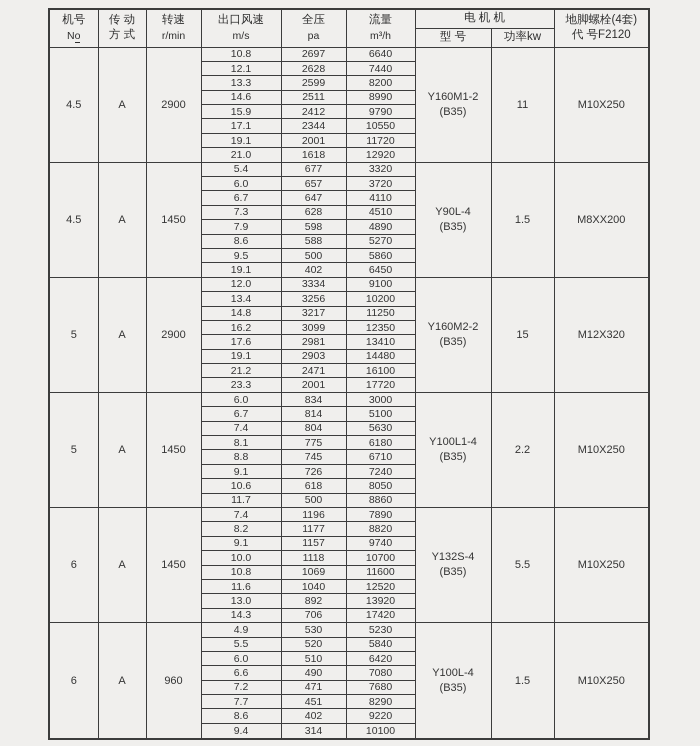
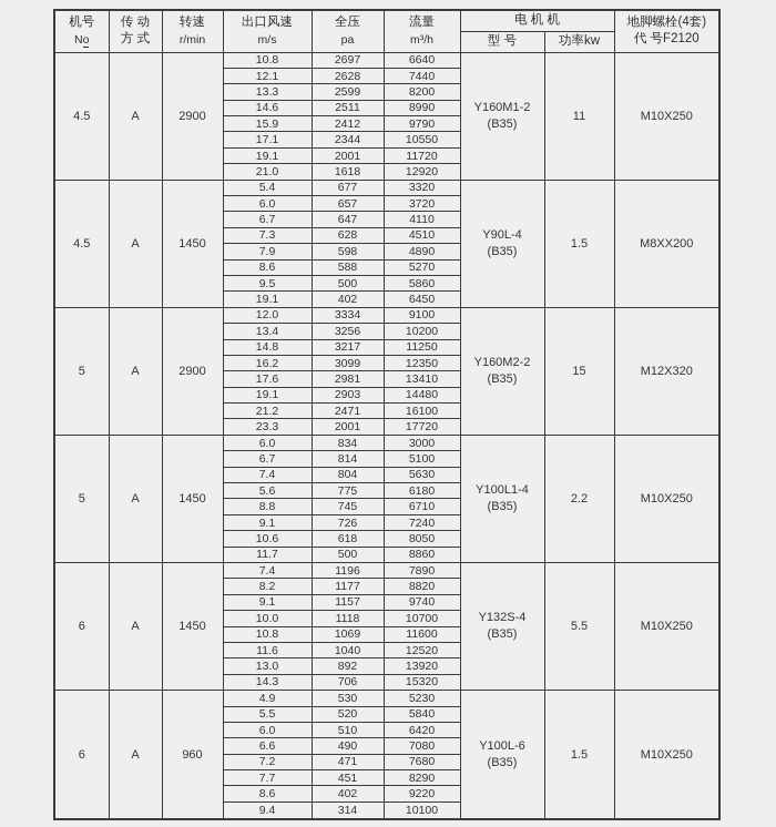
  机号 No	传 动 方 式	转速 r/min	出口风速 m/s	全压 pa	流量 m³/h	电 机 机	地脚螺栓(4套) 代 号F2120
  型 号	功率kw
  4.5	A	2900	10.8	2697	6640	Y160M1-2(B35)	11	M10X250
  12.1	2628	7440
  13.3	2599	8200
  14.6	2511	8990
  15.9	2412	9790
  17.1	2344	10550
  19.1	2001	11720
  21.0	1618	12920
  4.5	A	1450	5.4	677	3320	Y90L-4(B35)	1.5	M8XX200
  6.0	657	3720
  6.7	647	4110
  7.3	628	4510
  7.9	598	4890
  8.6	588	5270
  9.5	500	5860
  19.1	402	6450
  5	A	2900	12.0	3334	9100	Y160M2-2(B35)	15	M12X320
  13.4	3256	10200
  14.8	3217	11250
  16.2	3099	12350
  17.6	2981	13410
  19.1	2903	14480
  21.2	2471	16100
  23.3	2001	17720
  5	A	1450	6.0	834	3000	Y100L1-4(B35)	2.2	M10X250
  6.7	814	5100
  7.4	804	5630
- 8.1	775	6180
+ 5.6	775	6180
  8.8	745	6710
  9.1	726	7240
  10.6	618	8050
  11.7	500	8860
  6	A	1450	7.4	1196	7890	Y132S-4(B35)	5.5	M10X250
  8.2	1177	8820
  9.1	1157	9740
  10.0	1118	10700
  10.8	1069	11600
  11.6	1040	12520
  13.0	892	13920
- 14.3	706	17420
+ 14.3	706	15320
- 6	A	960	4.9	530	5230	Y100L-4(B35)	1.5	M10X250
+ 6	A	960	4.9	530	5230	Y100L-6(B35)	1.5	M10X250
  5.5	520	5840
  6.0	510	6420
  6.6	490	7080
  7.2	471	7680
  7.7	451	8290
  8.6	402	9220
  9.4	314	10100
